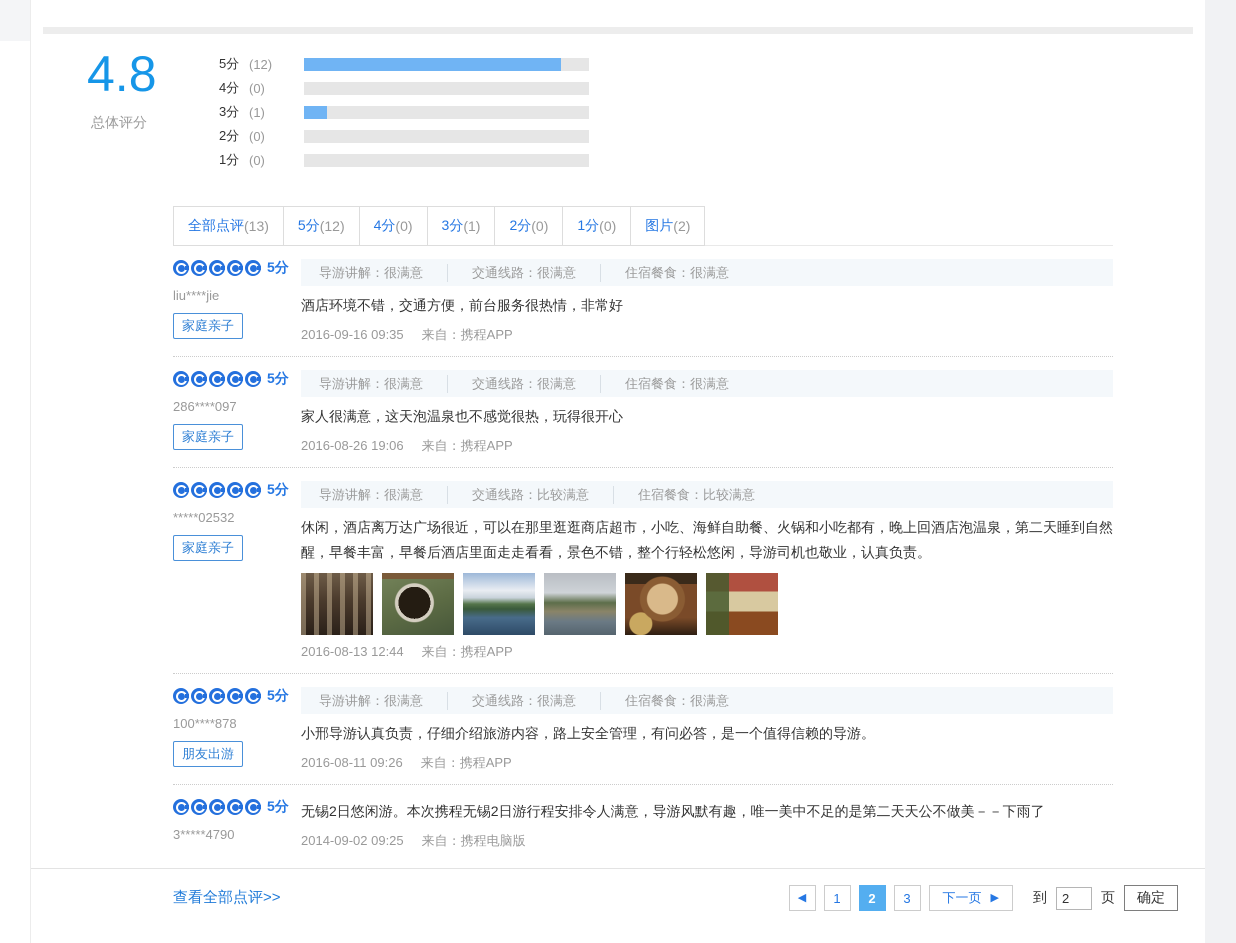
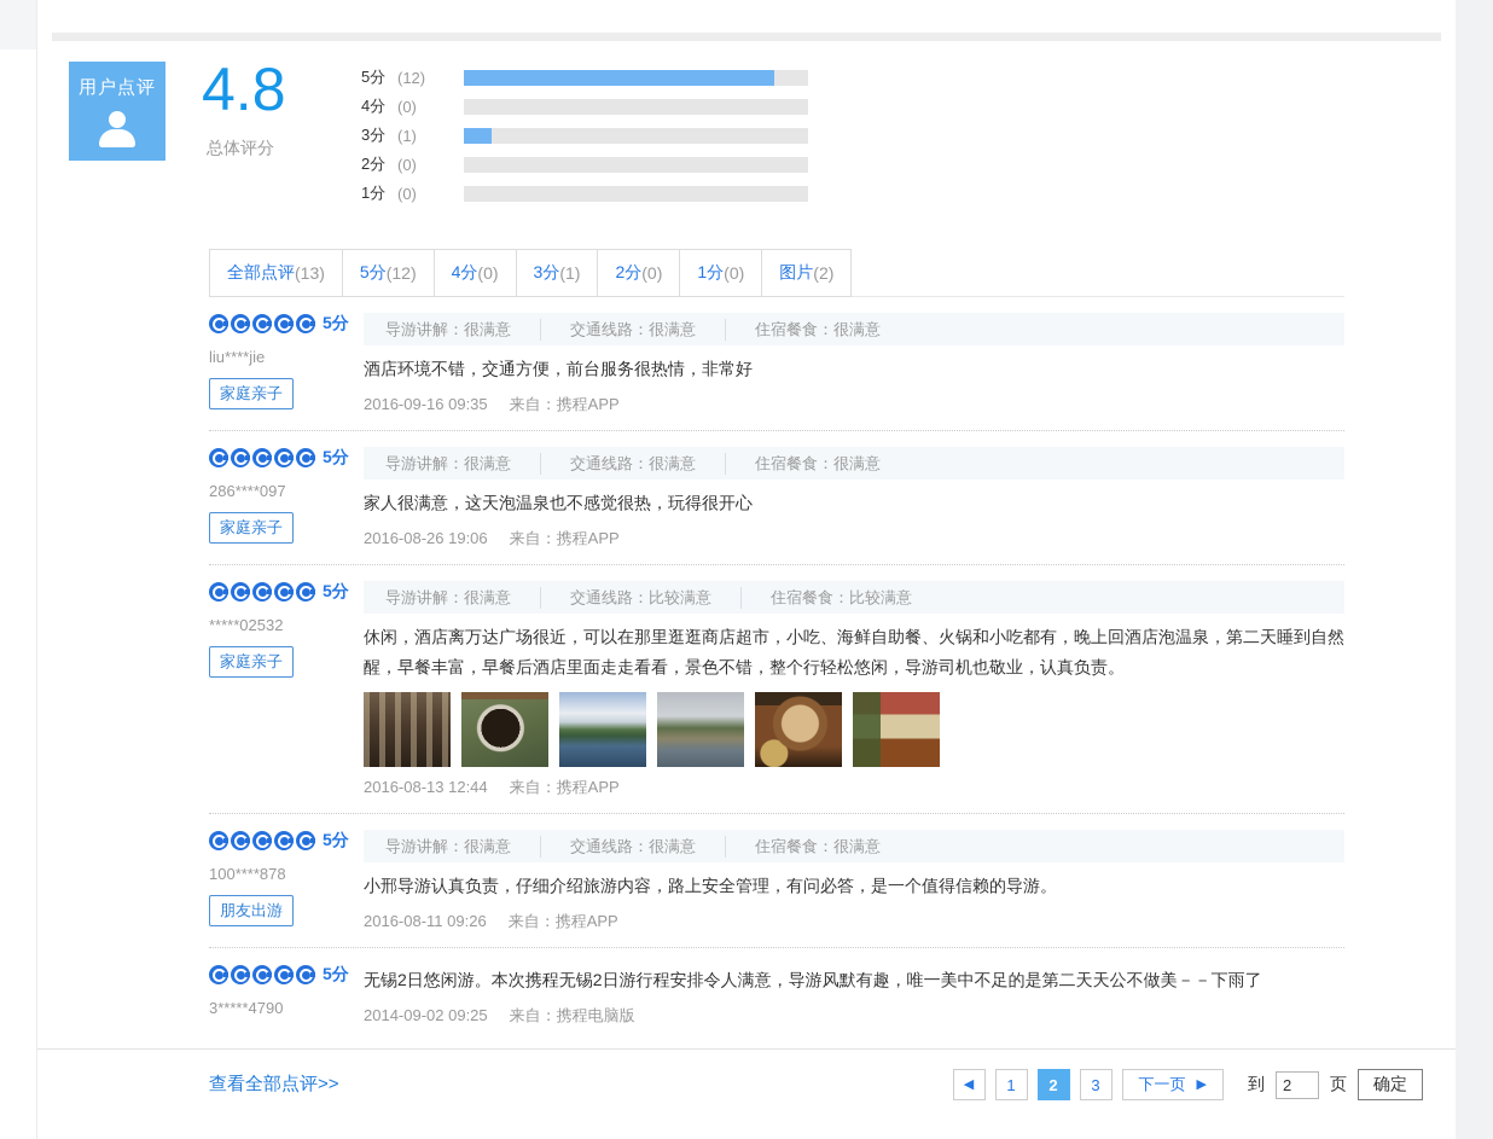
+ 用户点评
  4.8
  总体评分
  5分
  (12)
  4分
  (0)
  3分
  (1)
  2分
  (0)
  1分
  (0)
  全部点评
  (13)
  5分
  (12)
  4分
  (0)
  3分
  (1)
  2分
  (0)
  1分
  (0)
  图片
  (2)
  5分
  liu****jie
  家庭亲子
  导游讲解：很满意
  交通线路：很满意
  住宿餐食：很满意
  酒店环境不错，交通方便，前台服务很热情，非常好
  2016-09-16 09:35 来自：携程APP
  5分
  286****097
  家庭亲子
  导游讲解：很满意
  交通线路：很满意
  住宿餐食：很满意
  家人很满意，这天泡温泉也不感觉很热，玩得很开心
  2016-08-26 19:06 来自：携程APP
  5分
  *****02532
  家庭亲子
  导游讲解：很满意
  交通线路：比较满意
  住宿餐食：比较满意
  休闲，酒店离万达广场很近，可以在那里逛逛商店超市，小吃、海鲜自助餐、火锅和小吃都有，晚上回酒店泡温泉，第二天睡到自然醒，早餐丰富，早餐后酒店里面走走看看，景色不错，整个行轻松悠闲，导游司机也敬业，认真负责。
  2016-08-13 12:44 来自：携程APP
  5分
  100****878
  朋友出游
  导游讲解：很满意
  交通线路：很满意
  住宿餐食：很满意
  小邢导游认真负责，仔细介绍旅游内容，路上安全管理，有问必答，是一个值得信赖的导游。
  2016-08-11 09:26 来自：携程APP
  5分
  3*****4790
  无锡2日悠闲游。本次携程无锡2日游行程安排令人满意，导游风默有趣，唯一美中不足的是第二天天公不做美－－下雨了
  2014-09-02 09:25 来自：携程电脑版
  查看全部点评>>
  ◀
  1
  2
  3
  下一页
  ▶
  到
  2
  页
  确定
